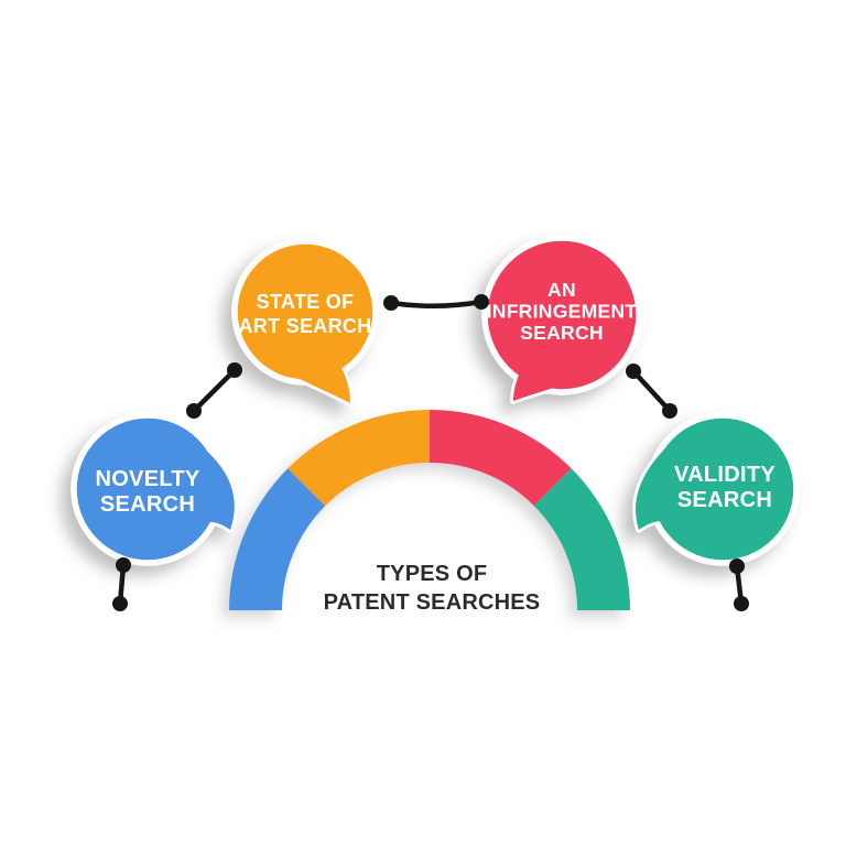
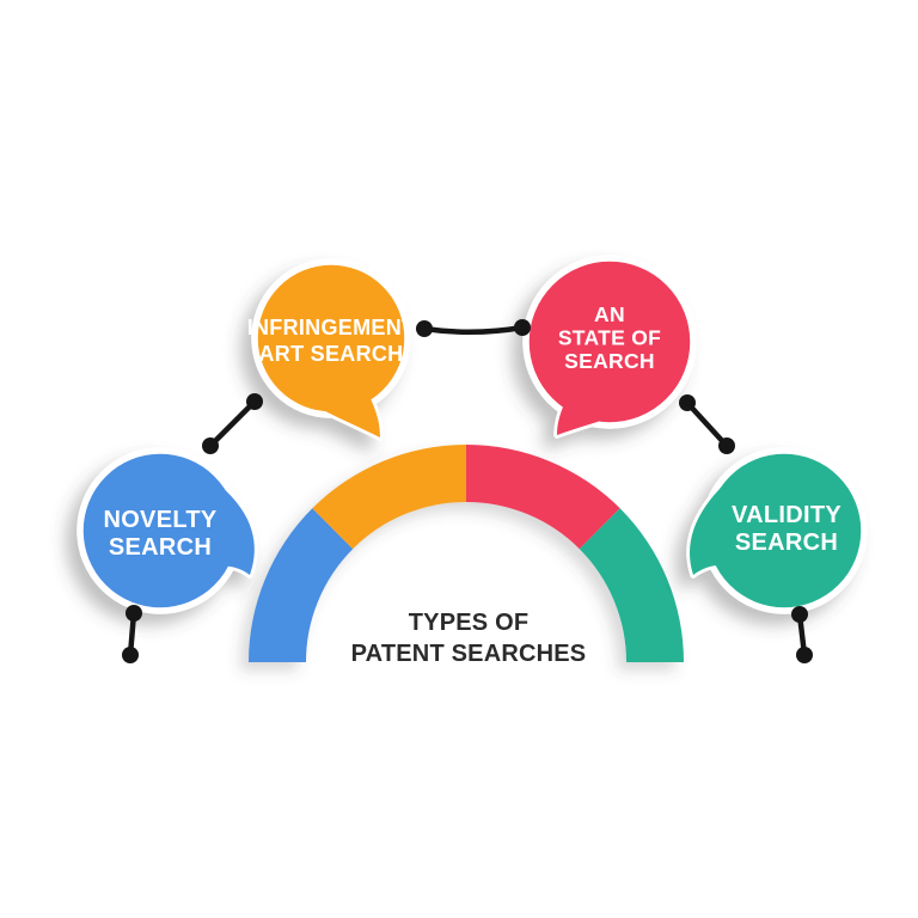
  TYPES OF
  PATENT SEARCHES
  NOVELTY
  SEARCH
- STATE OF
+ INFRINGEMENT
  ART SEARCH
  AN
- INFRINGEMENT
+ STATE OF
  SEARCH
  VALIDITY
  SEARCH
